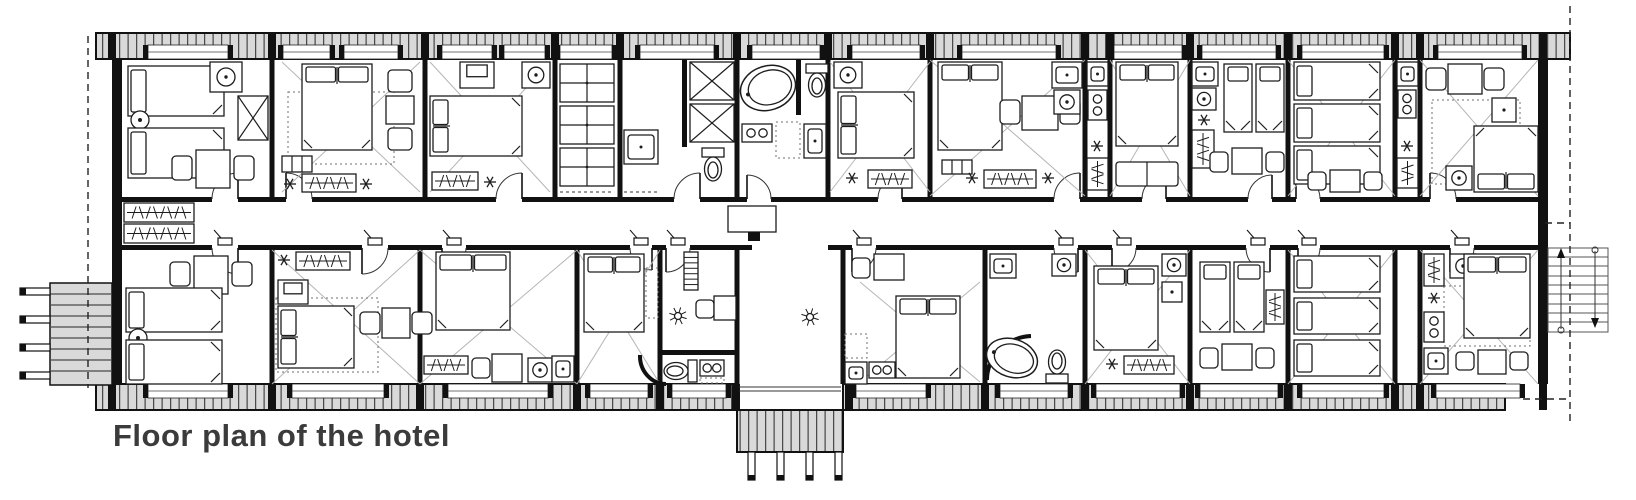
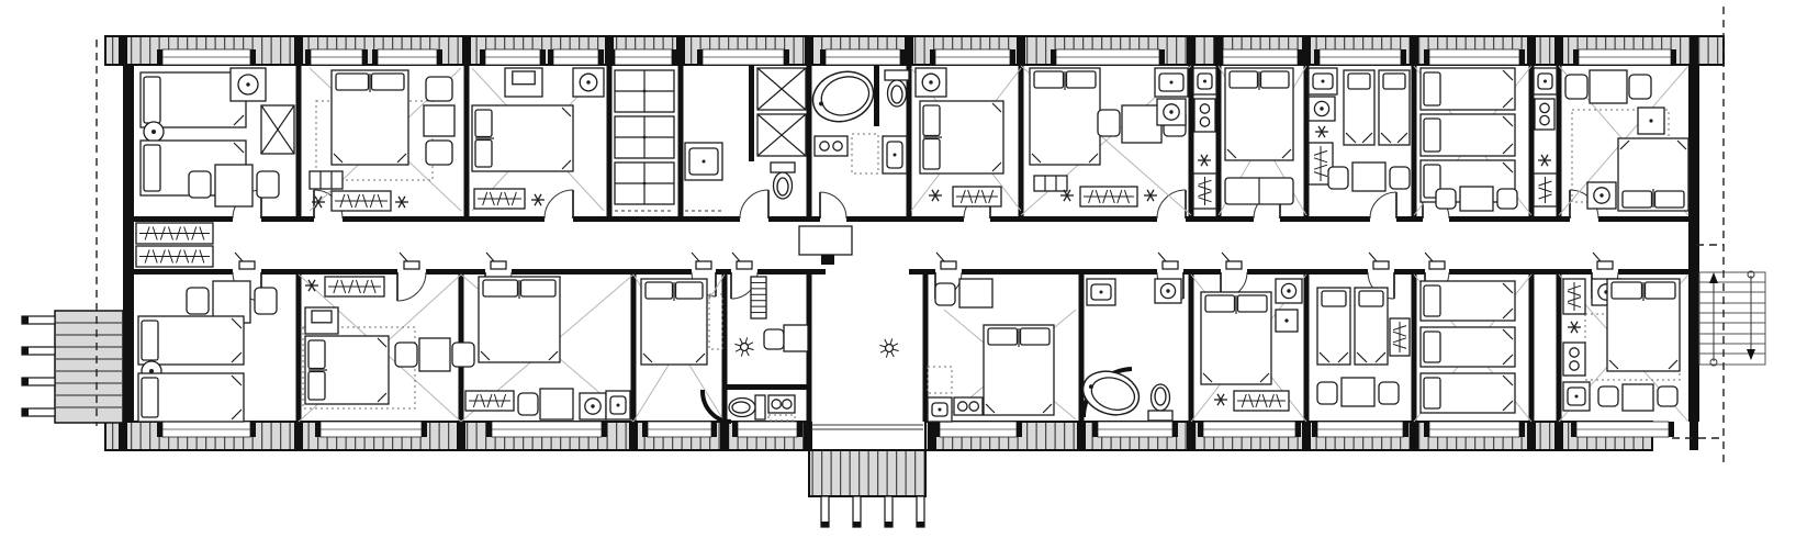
- Floor plan of the hotel
